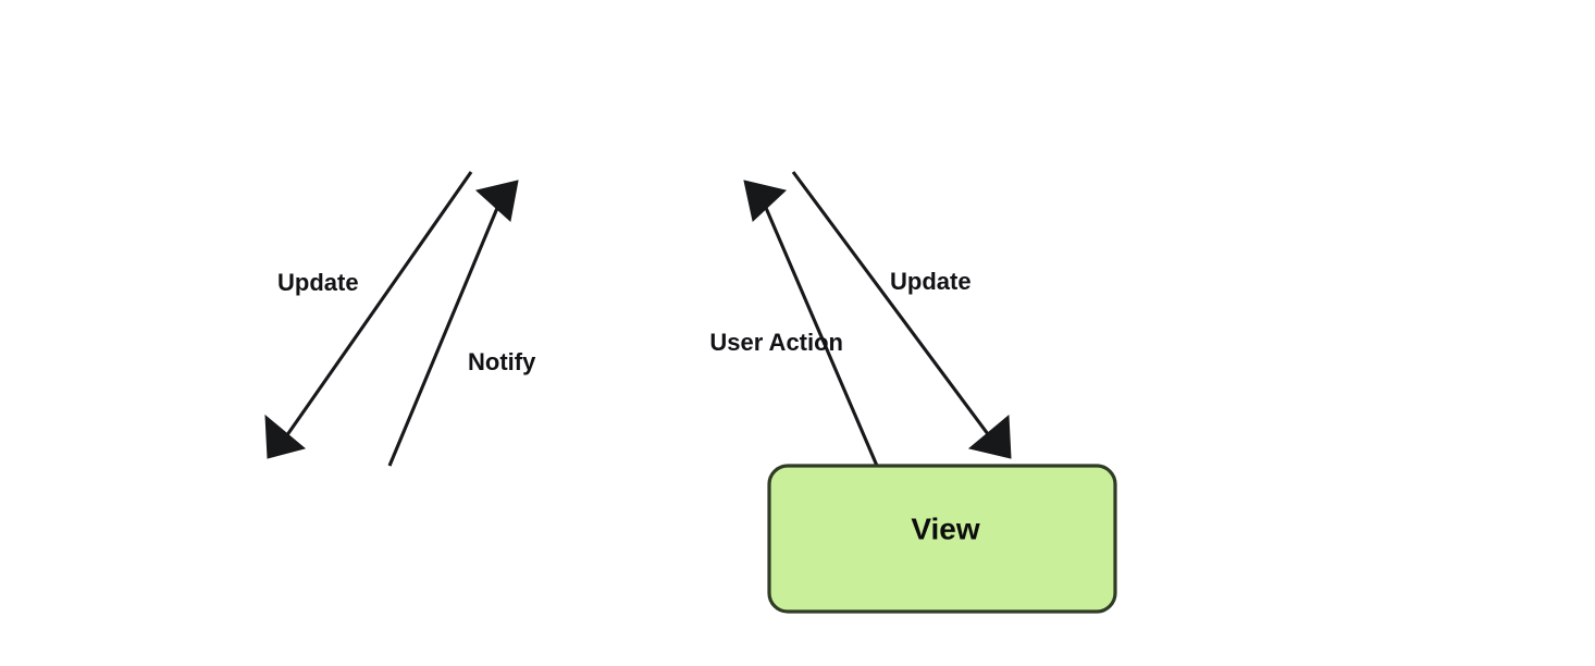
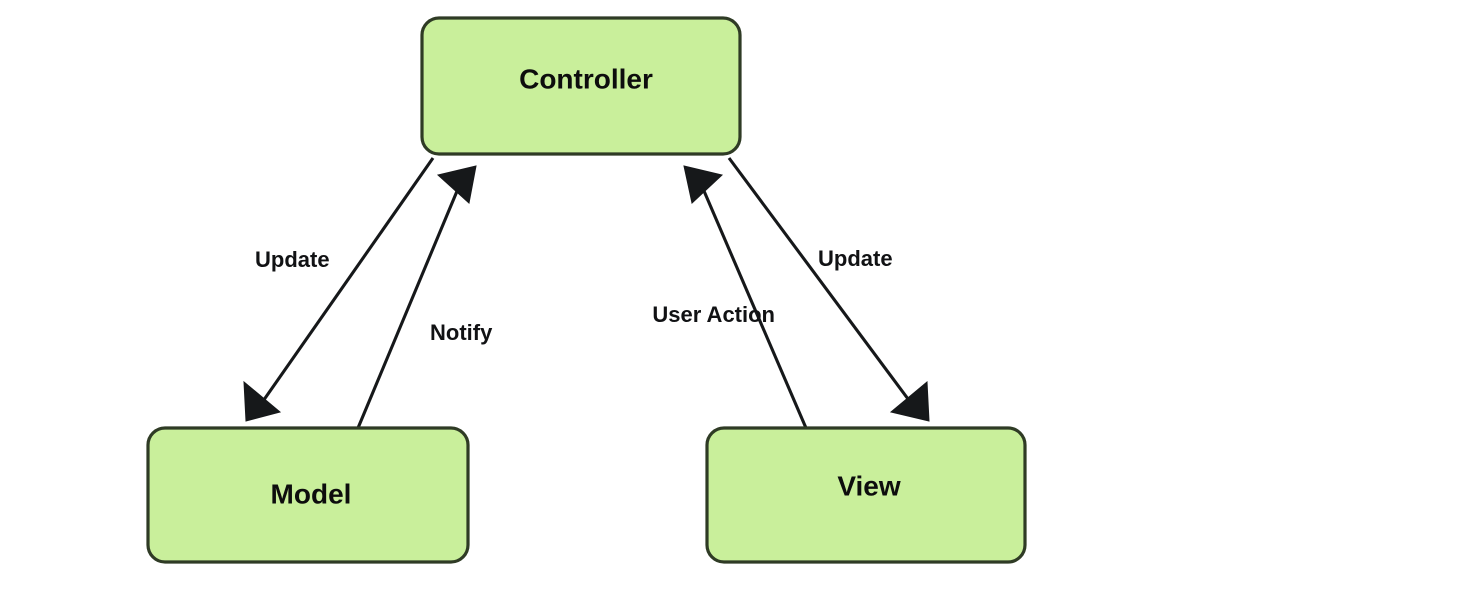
+ Controller
+ Model
  View
  Update
  Notify
  Update
  User Action
